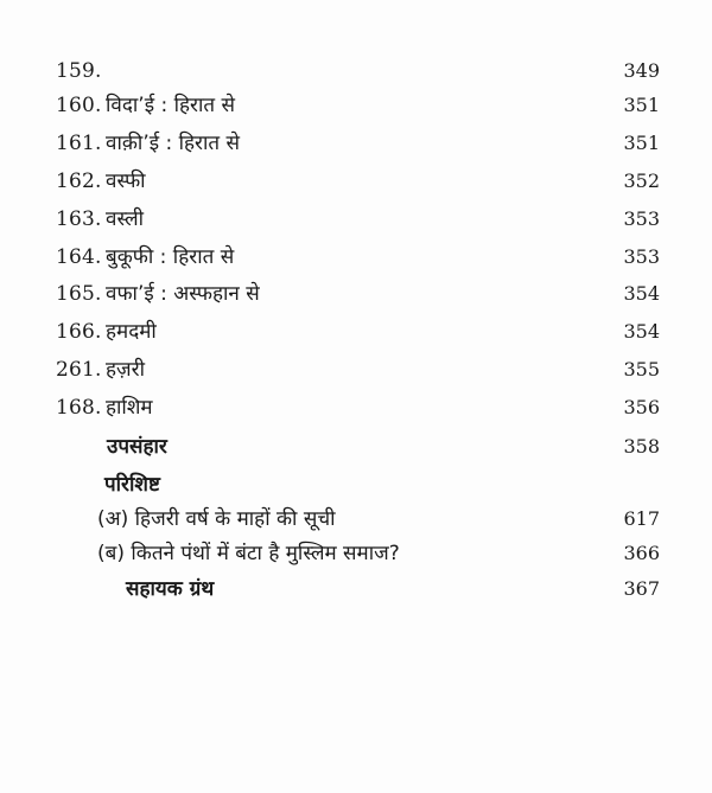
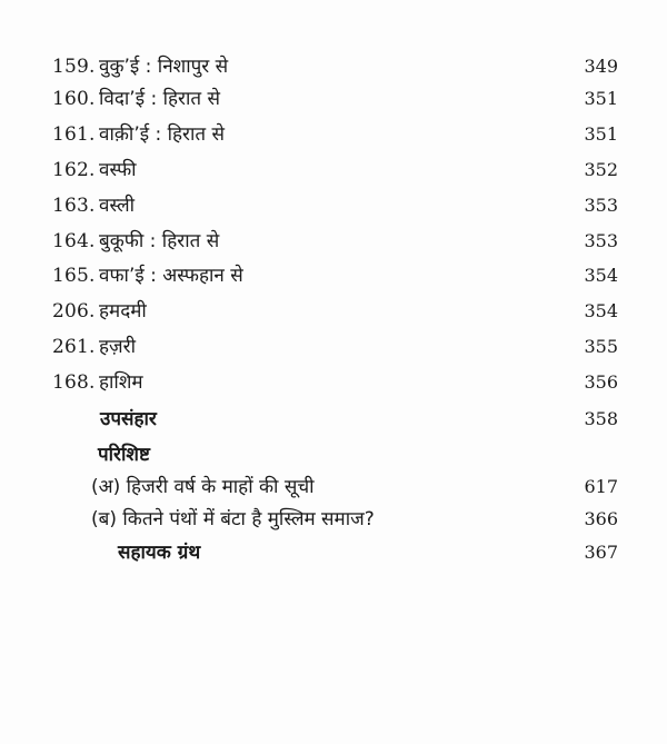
  159.
+ वुकु’ई : निशापुर से
  349
  160.
  विदा’ई : हिरात से
  351
  161.
  वाक़ी’ई : हिरात से
  351
  162.
  वस्फी
  352
  163.
  वस्ली
  353
  164.
  बुकूफी : हिरात से
  353
  165.
  वफा’ई : अस्फहान से
  354
- 166.
+ 206.
  हमदमी
  354
  261.
  हज़री
  355
  168.
  हाशिम
  356
  उपसंहार
  358
  परिशिष्ट
  (अ) हिजरी वर्ष के माहों की सूची
  617
  (ब) कितने पंथों में बंटा है मुस्लिम समाज?
  366
  सहायक ग्रंथ
  367
